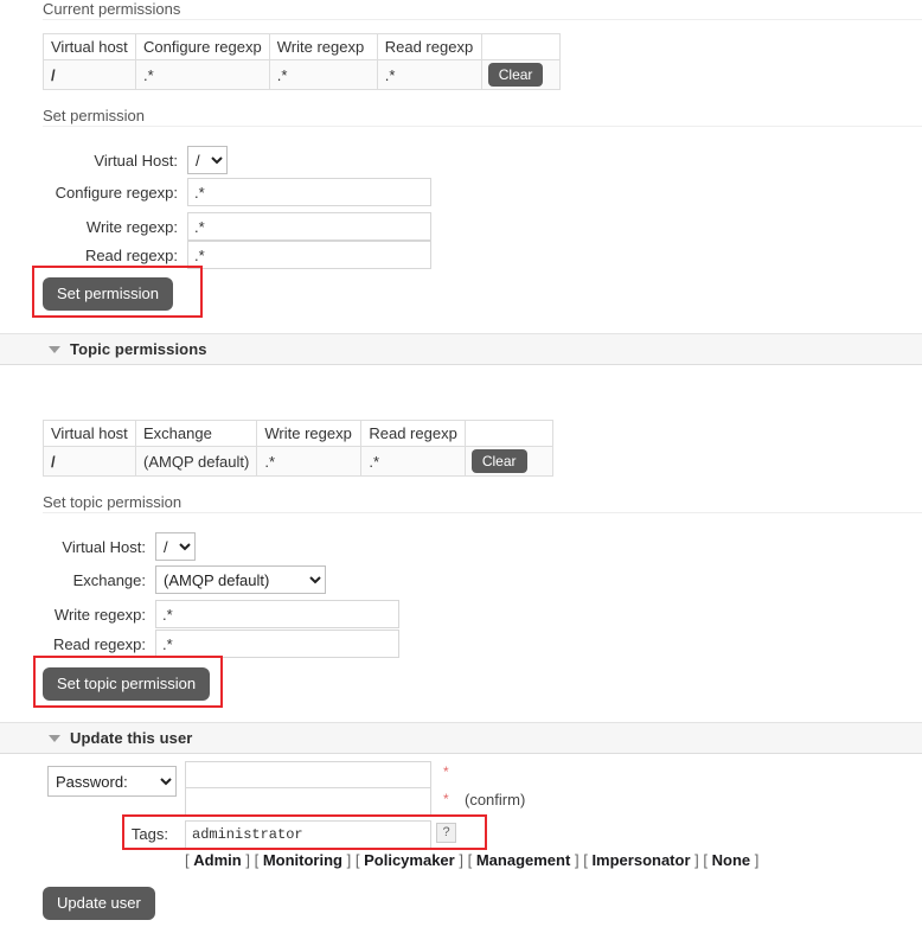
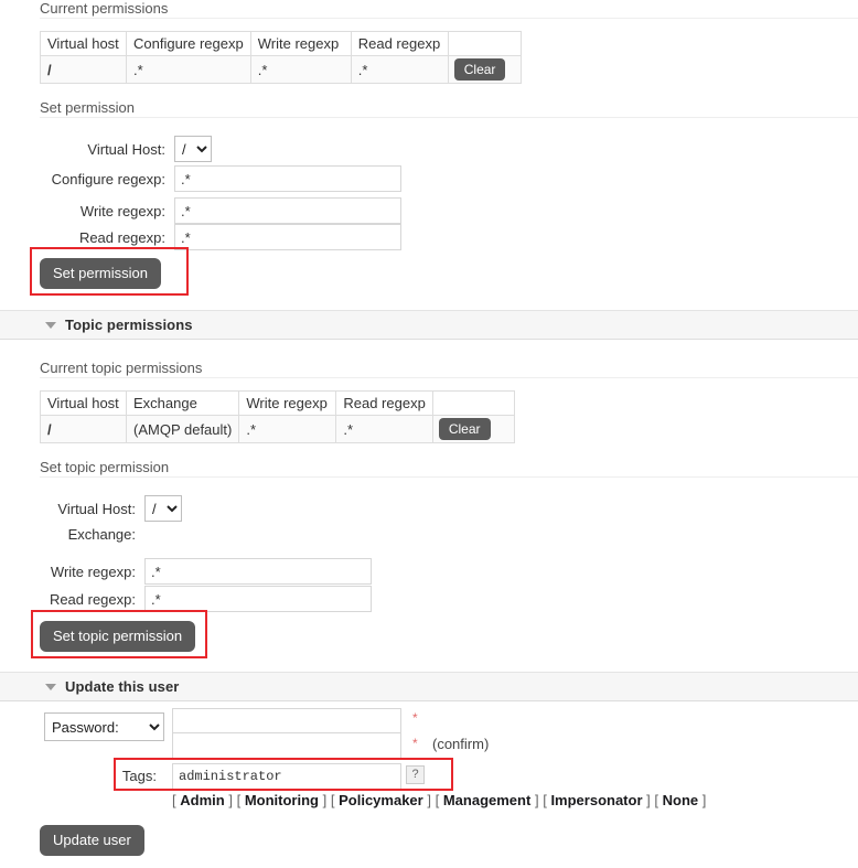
  Current permissions
  Virtual host	Configure regexp	Write regexp	Read regexp
  /	.*	.*	.*	Clear
  Set permission
  Virtual Host:
  Configure regexp:
  .*
  Write regexp:
  .*
  Read regexp:
  .*
  Set permission
  Topic permissions
+ Current topic permissions
  Virtual host	Exchange	Write regexp	Read regexp
  /	(AMQP default)	.*	.*	Clear
  Set topic permission
  Virtual Host:
  Exchange:
- (AMQP default)
  Write regexp:
  .*
  Read regexp:
  .*
  Set topic permission
  Update this user
  Password:
  *
  *
  (confirm)
  Tags:
  administrator
  ?
  [ Admin ] [ Monitoring ] [ Policymaker ] [ Management ] [ Impersonator ] [ None ]
  Update user
